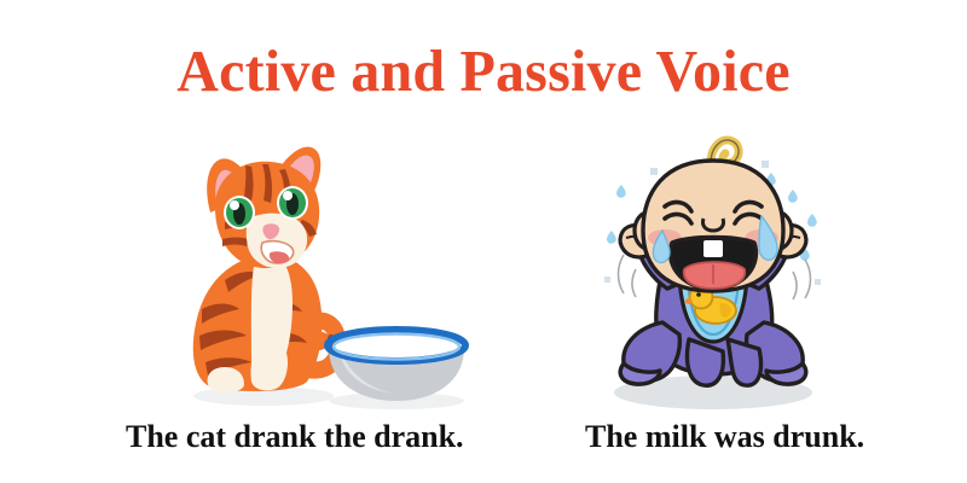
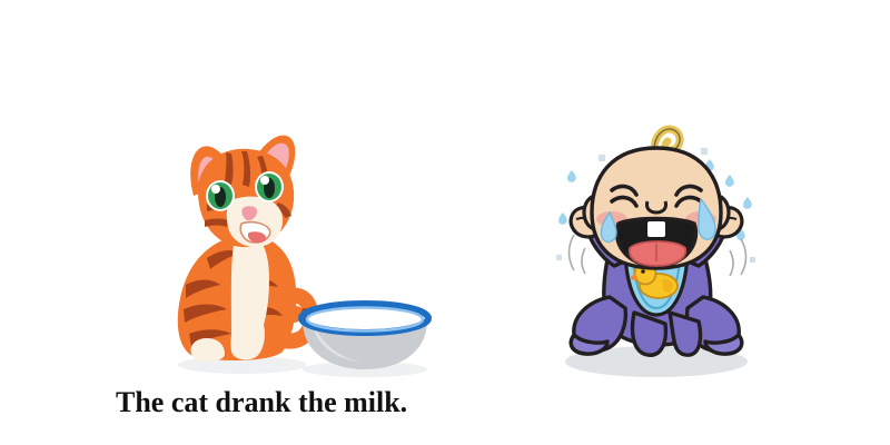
- Active and Passive Voice
- The cat drank the drank.
+ The cat drank the milk.
- The milk was drunk.
